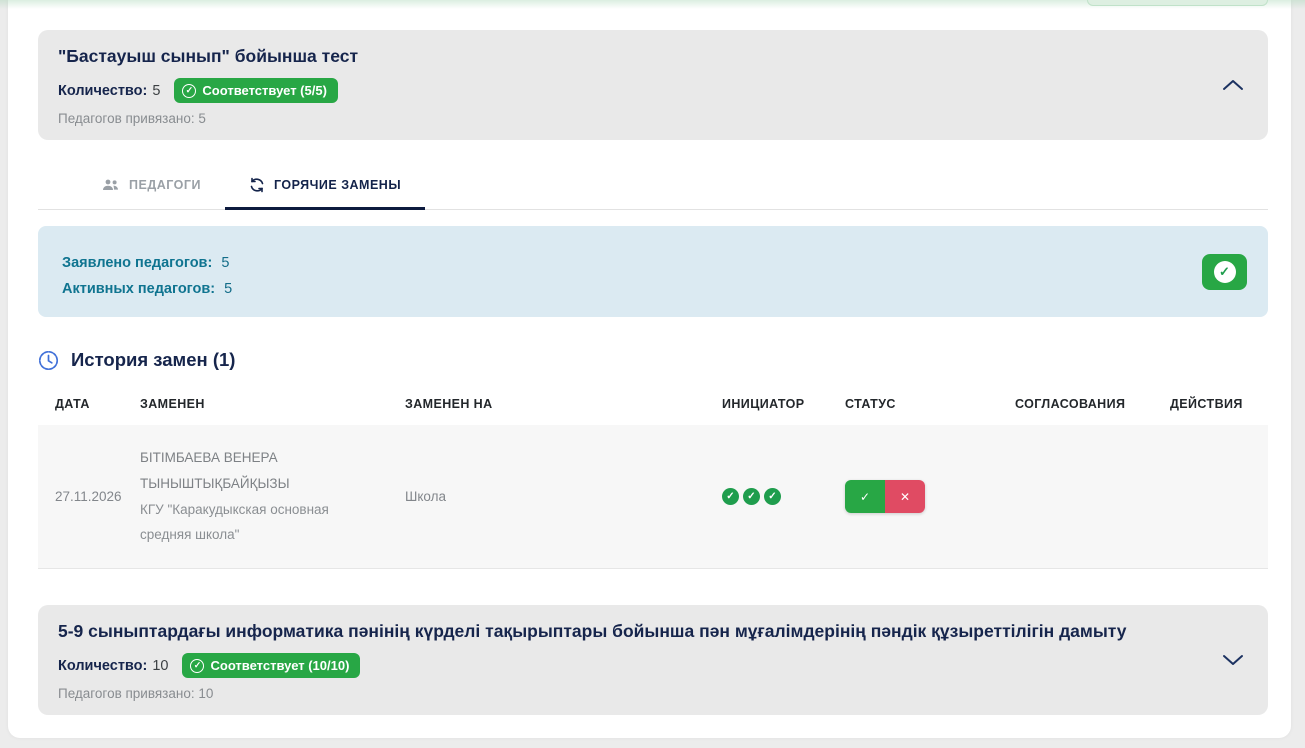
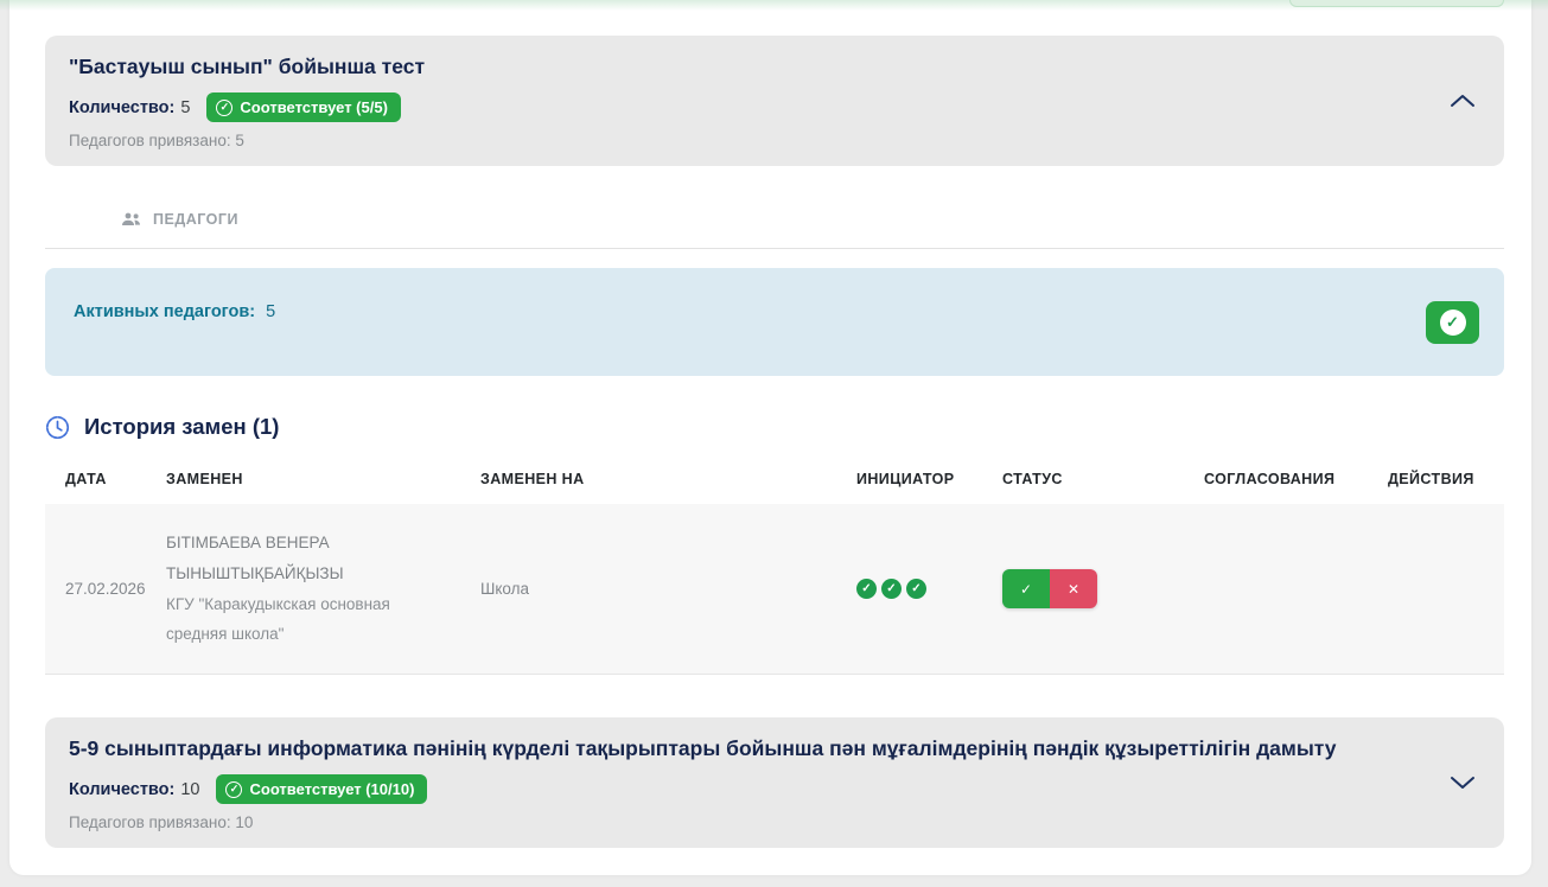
  "Бастауыш сынып" бойынша тест
  Количество:
  5
  ✓
  Соответствует (5/5)
  Педагогов привязано: 5
  ПЕДАГОГИ
- ГОРЯЧИЕ ЗАМЕНЫ
- Заявлено педагогов: 5
  Активных педагогов: 5
  ✓
  История замен (1)
  ДАТА
  ЗАМЕНЕН
  ЗАМЕНЕН НА
  ИНИЦИАТОР
  СТАТУС
  СОГЛАСОВАНИЯ
  ДЕЙСТВИЯ
- 27.11.2026
+ 27.02.2026
  БІТІМБАЕВА ВЕНЕРА ТЫНЫШТЫҚБАЙҚЫЗЫ
  КГУ "Каракудыкская основная средняя школа"
  Школа
  ✓
  ✓
  ✓
  ✓
  ✕
  5-9 сыныптардағы информатика пәнінің күрделі тақырыптары бойынша пән мұғалімдерінің пәндік құзыреттілігін дамыту
  Количество:
  10
  ✓
  Соответствует (10/10)
  Педагогов привязано: 10
